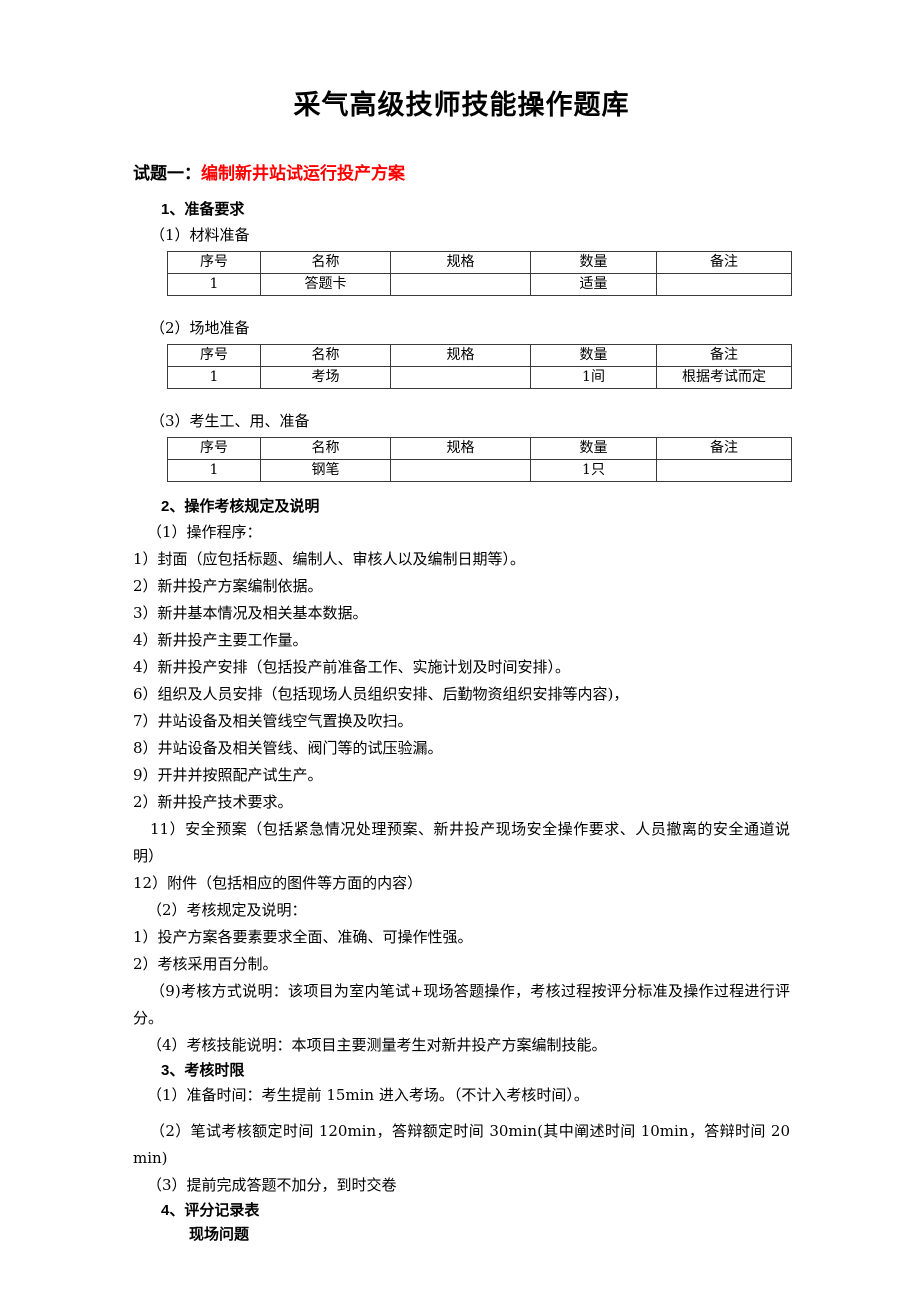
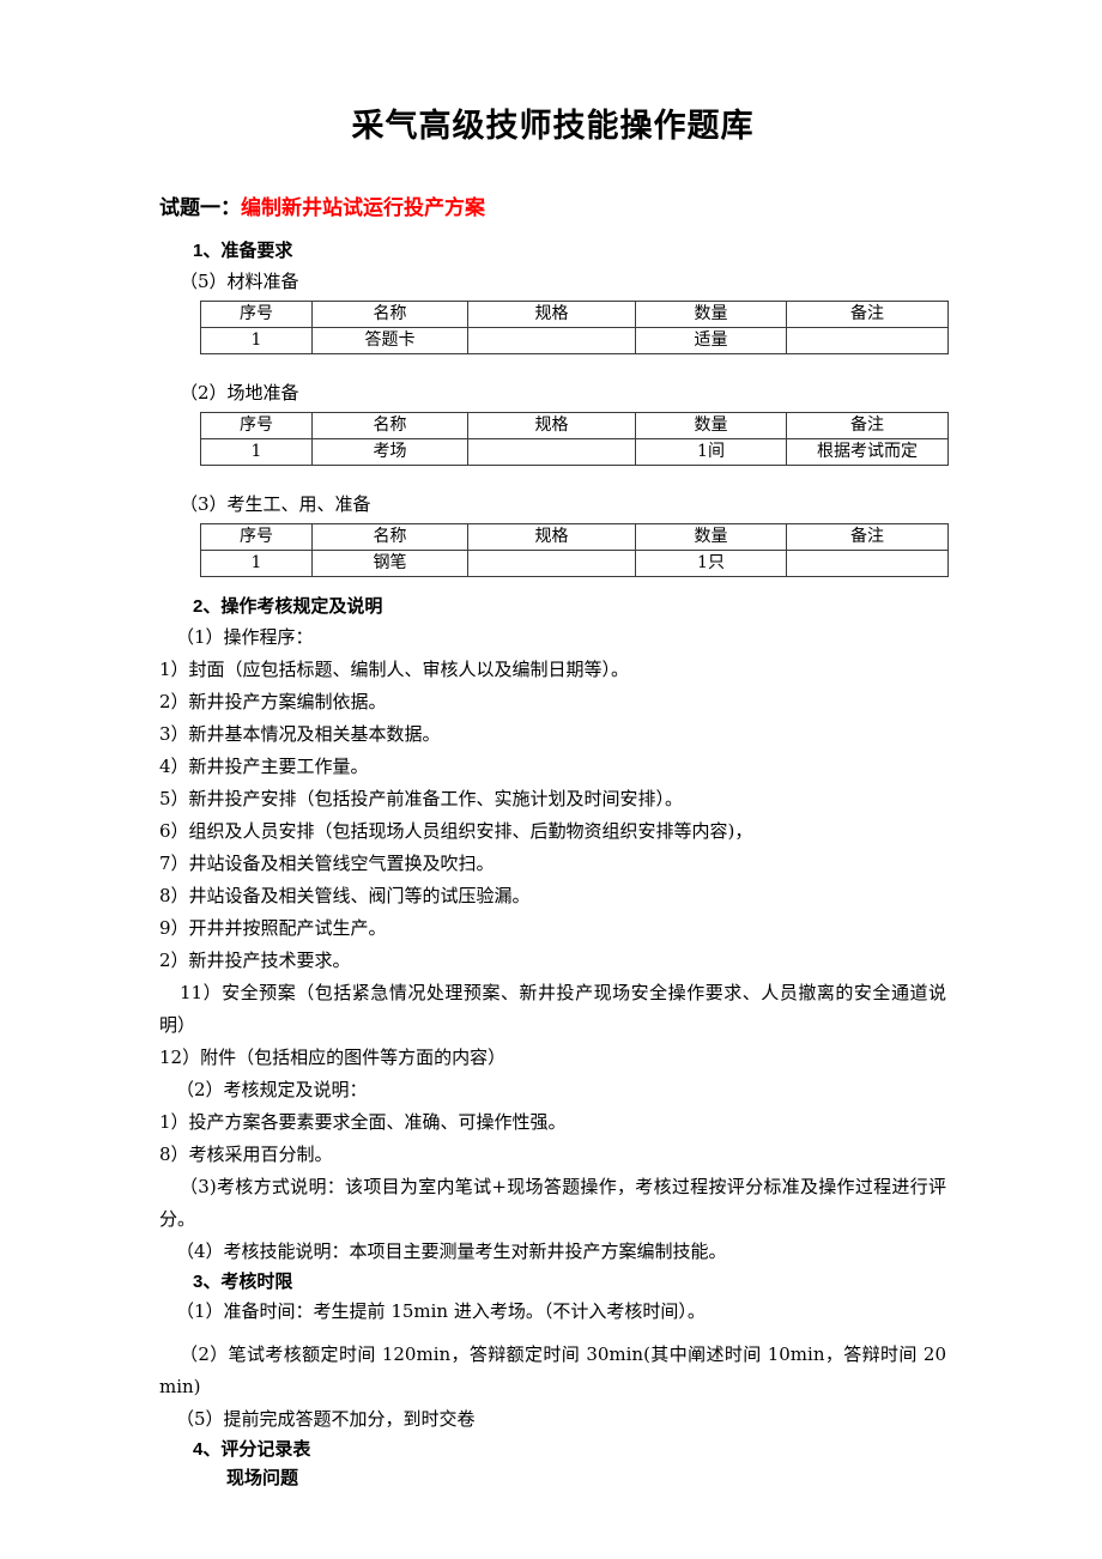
  采气高级技师技能操作题库
  试题一：编制新井站试运行投产方案
  1、准备要求
- （1）材料准备
+ （5）材料准备
  序号	名称	规格	数量	备注
  1	答题卡		适量
  （2）场地准备
  序号	名称	规格	数量	备注
  1	考场		1间	根据考试而定
  （3）考生工、用、准备
  序号	名称	规格	数量	备注
  1	钢笔		1只
  2、操作考核规定及说明
  （1）操作程序：
  1）封面（应包括标题、编制人、审核人以及编制日期等）。
  2）新井投产方案编制依据。
  3）新井基本情况及相关基本数据。
  4）新井投产主要工作量。
- 4）新井投产安排（包括投产前准备工作、实施计划及时间安排）。
+ 5）新井投产安排（包括投产前准备工作、实施计划及时间安排）。
  6）组织及人员安排（包括现场人员组织安排、后勤物资组织安排等内容)，
  7）井站设备及相关管线空气置换及吹扫。
  8）井站设备及相关管线、阀门等的试压验漏。
  9）开井并按照配产试生产。
  2）新井投产技术要求。
  11）安全预案（包括紧急情况处理预案、新井投产现场安全操作要求、人员撤离的安全通道说明）
  12）附件（包括相应的图件等方面的内容）
  （2）考核规定及说明：
  1）投产方案各要素要求全面、准确、可操作性强。
- 2）考核采用百分制。
+ 8）考核采用百分制。
- （9)考核方式说明：该项目为室内笔试+现场答题操作，考核过程按评分标准及操作过程进行评分。
+ （3)考核方式说明：该项目为室内笔试+现场答题操作，考核过程按评分标准及操作过程进行评分。
  （4）考核技能说明：本项目主要测量考生对新井投产方案编制技能。
  3、考核时限
  （1）准备时间：考生提前 15min 进入考场。（不计入考核时间）。
  （2）笔试考核额定时间 120min，答辩额定时间 30min(其中阐述时间 10min，答辩时间 20min)
- （3）提前完成答题不加分，到时交卷
+ （5）提前完成答题不加分，到时交卷
  4、评分记录表
  现场问题
